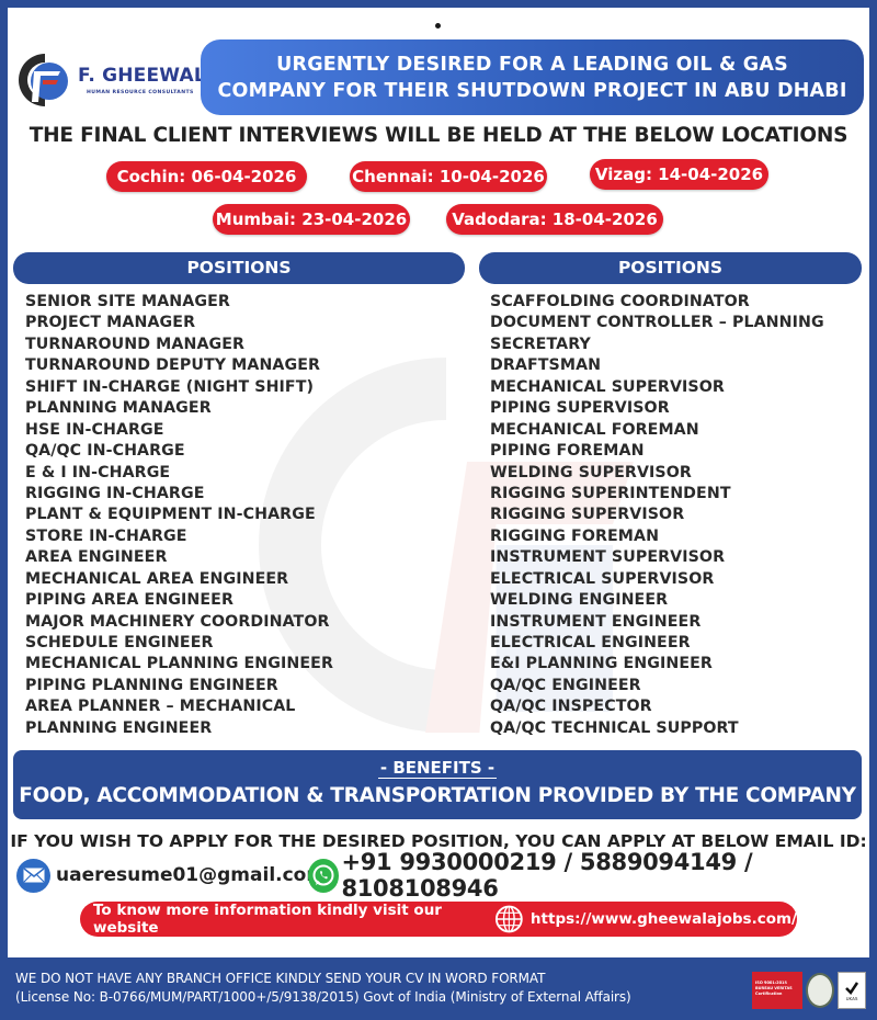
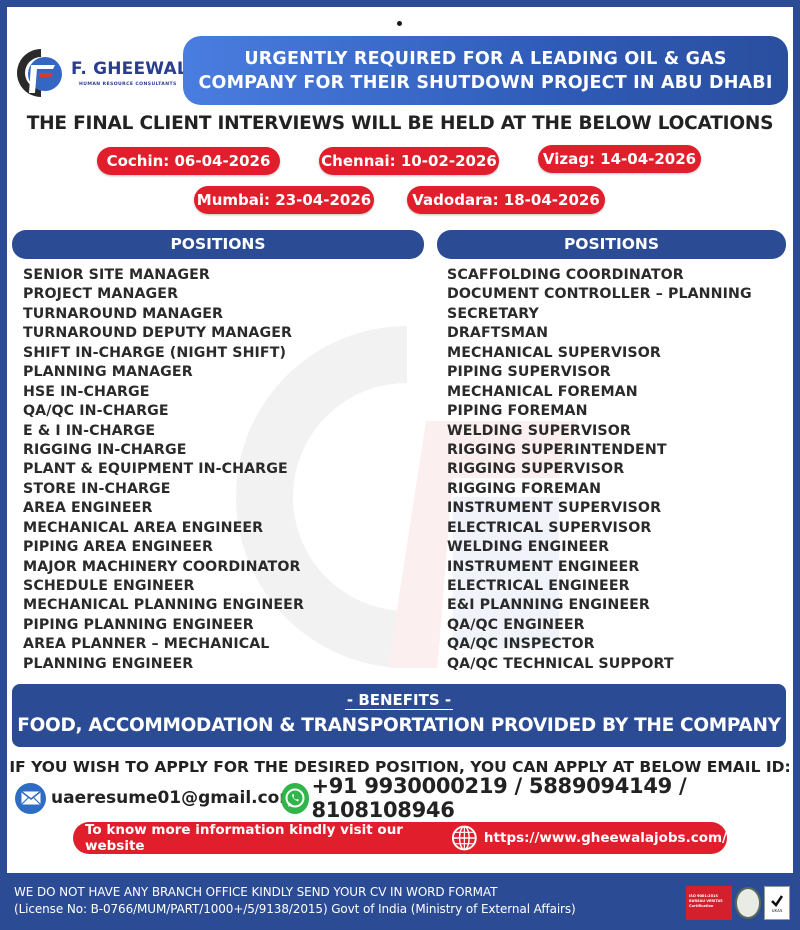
  F. GHEEWA
- URGENTLY DESIRED FOR A LEADING OIL & GAS
+ URGENTLY REQUIRED FOR A LEADING OIL & GAS
  COMPANY FOR THEIR SHUTDOWN PROJECT IN ABU DHABI
  THE FINAL CLIENT INTERVIEWS WILL BE HELD AT THE BELOW LOCATIONS
  Cochin: 06-04-2026
- Chennai: 10-04-2026
+ Chennai: 10-02-2026
  Vizag: 14-04-2026
  Mumbai: 23-04-2026
  Vadodara: 18-04-2026
  POSITIONS
  POSITIONS
  SENIOR SITE MANAGER
  PROJECT MANAGER
  TURNAROUND MANAGER
  TURNAROUND DEPUTY MANAGER
  SHIFT IN-CHARGE (NIGHT SHIFT)
  PLANNING MANAGER
  HSE IN-CHARGE
  QA/QC IN-CHARGE
  E & I IN-CHARGE
  RIGGING IN-CHARGE
  PLANT & EQUIPMENT IN-CHARGE
  STORE IN-CHARGE
  AREA ENGINEER
  MECHANICAL AREA ENGINEER
  PIPING AREA ENGINEER
  MAJOR MACHINERY COORDINATOR
  SCHEDULE ENGINEER
  MECHANICAL PLANNING ENGINEER
  PIPING PLANNING ENGINEER
  AREA PLANNER – MECHANICAL
  PLANNING ENGINEER
  SCAFFOLDING COORDINATOR
  DOCUMENT CONTROLLER – PLANNING
  SECRETARY
  DRAFTSMAN
  MECHANICAL SUPERVISOR
  PIPING SUPERVISOR
  MECHANICAL FOREMAN
  PIPING FOREMAN
  WELDING SUPERVISOR
  RIGGING SUPERINTENDENT
  RIGGING SUPERVISOR
  RIGGING FOREMAN
  INSTRUMENT SUPERVISOR
  ELECTRICAL SUPERVISOR
  WELDING ENGINEER
  INSTRUMENT ENGINEER
  ELECTRICAL ENGINEER
  E&I PLANNING ENGINEER
  QA/QC ENGINEER
  QA/QC INSPECTOR
  QA/QC TECHNICAL SUPPORT
  - BENEFITS -
  FOOD, ACCOMMODATION & TRANSPORTATION PROVIDED BY THE COMPANY
  IF YOU WISH TO APPLY FOR THE DESIRED POSITION, YOU CAN APPLY AT BELOW EMAIL ID:
  uaeresume01@gmail.co
  +91 9930000219 / 5889094149 / 8108108946
  To know more information kindly visit our website
  https://www.gheewalajobs.com/
  WE DO NOT HAVE ANY BRANCH OFFICE KINDLY SEND YOUR CV IN WORD FORMAT
  (License No: B-0766/MUM/PART/1000+/5/9138/2015) Govt of India (Ministry of External Affairs)
